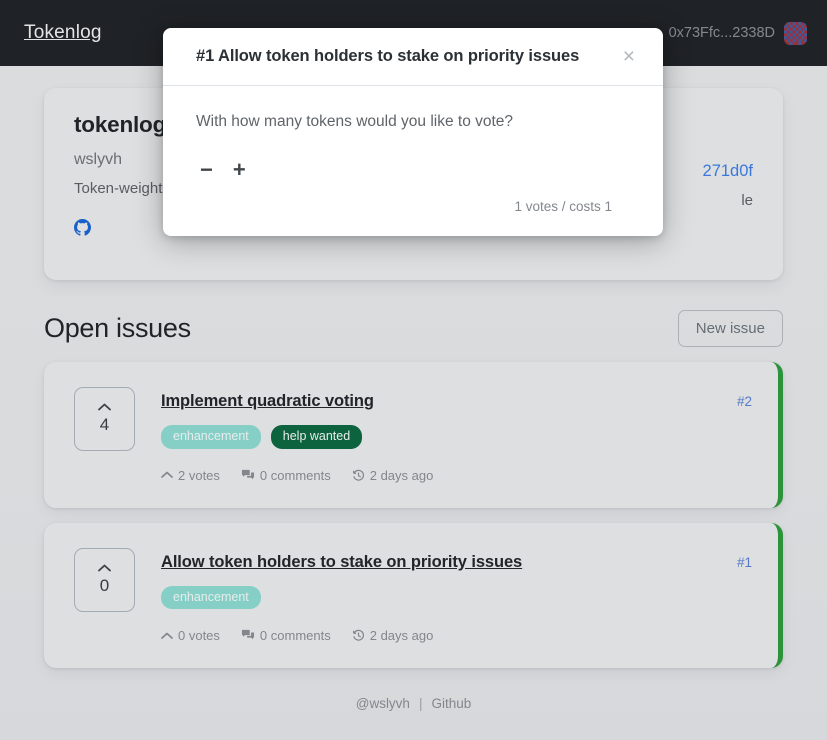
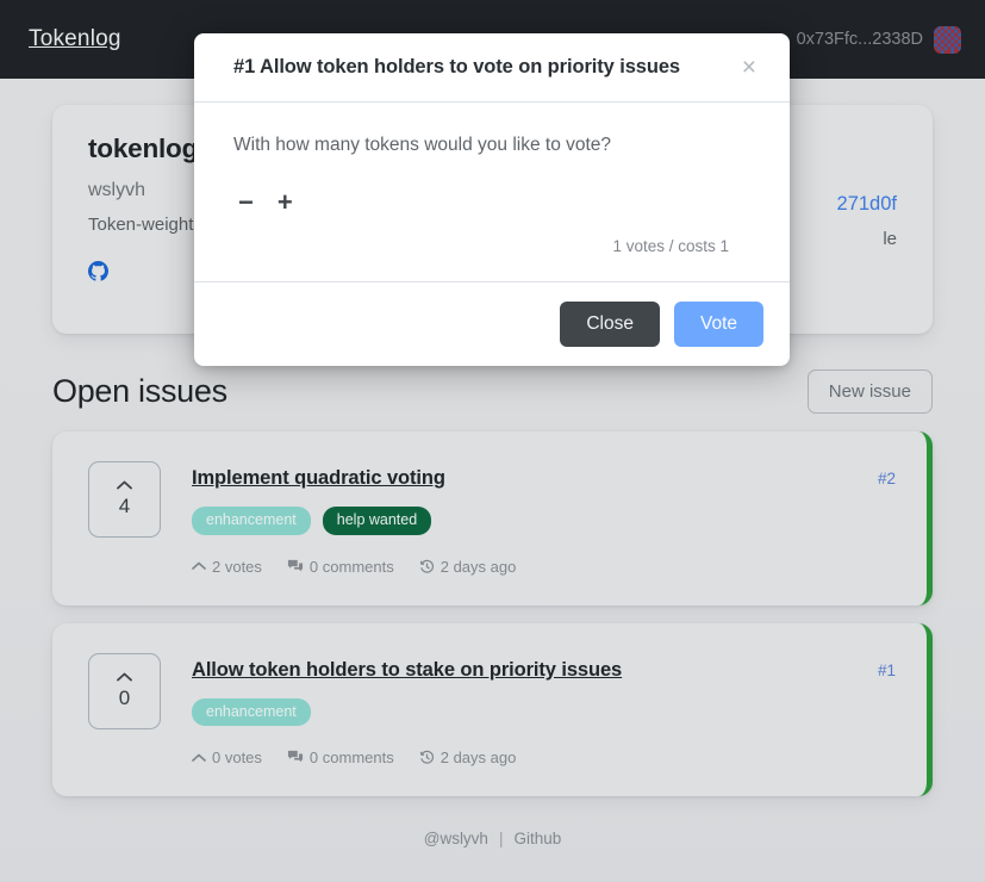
  Tokenlog
  0x73Ffc...2338D
  tokenlog
  wslyvh
  271d0f
  le
  Open issues
  New issue
  4
  Implement quadratic voting
  #2
  enhancement
  help wanted
  2 votes
  0 comments
  2 days ago
  0
  Allow token holders to stake on priority issues
  #1
  enhancement
  0 votes
  0 comments
  2 days ago
  @wslyvh | Github
- #1 Allow token holders to stake on priority issues
+ #1 Allow token holders to vote on priority issues
  ×
  With how many tokens would you like to vote?
  −
  +
  1 votes / costs 1
+ Close
+ Vote
